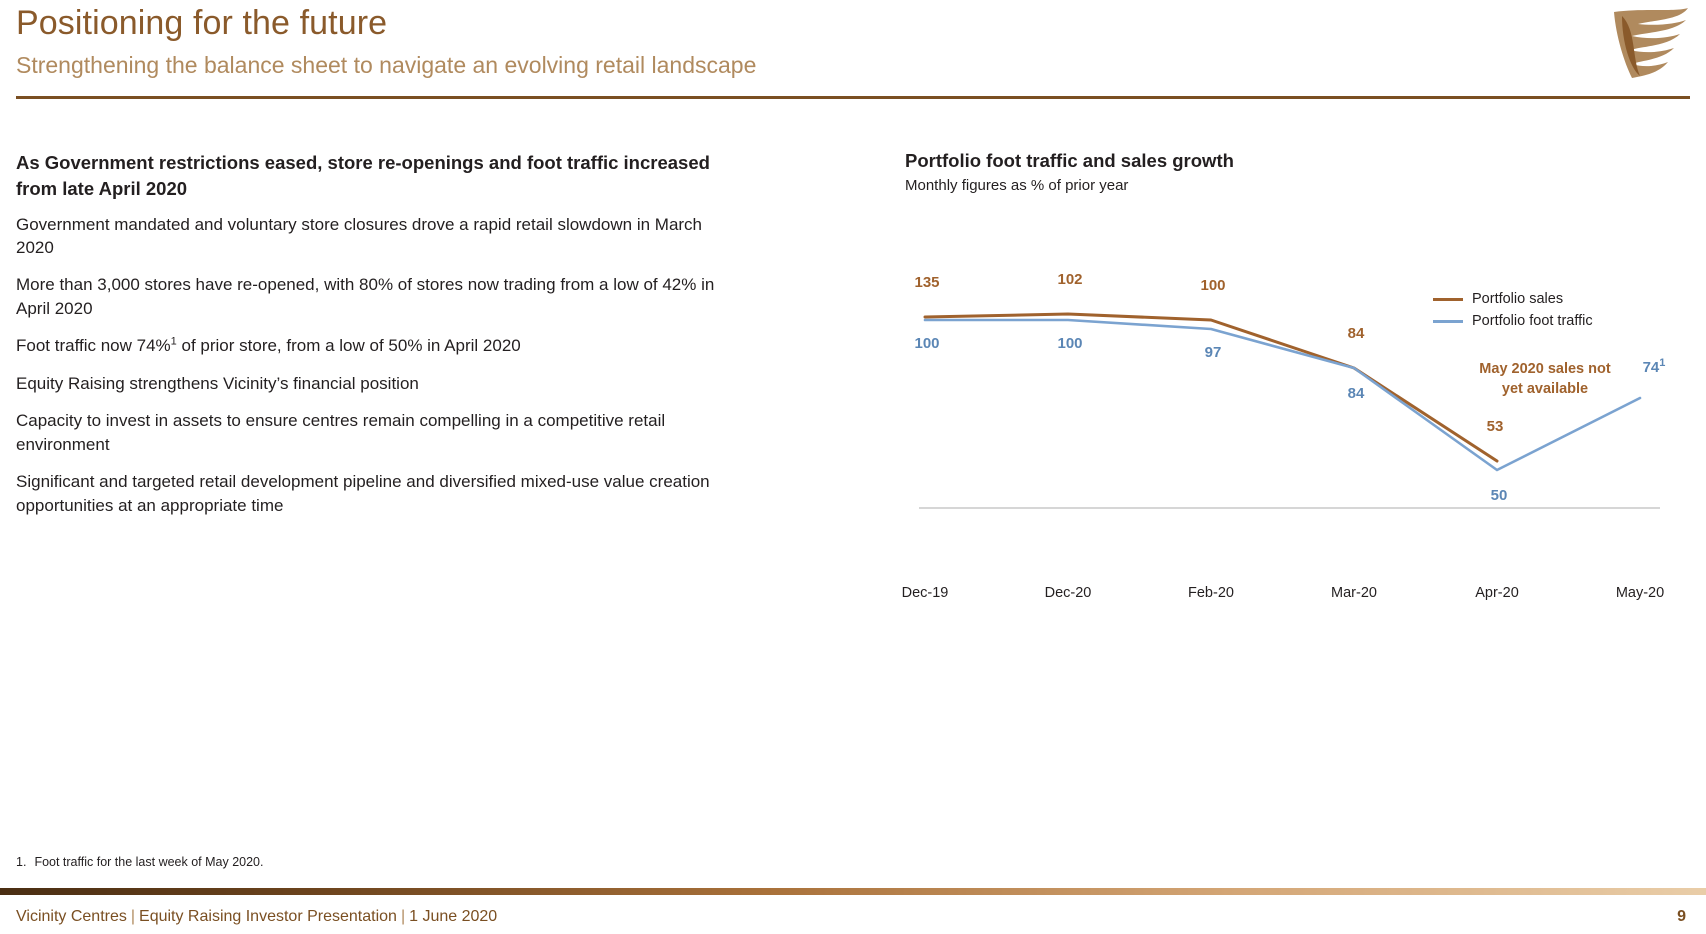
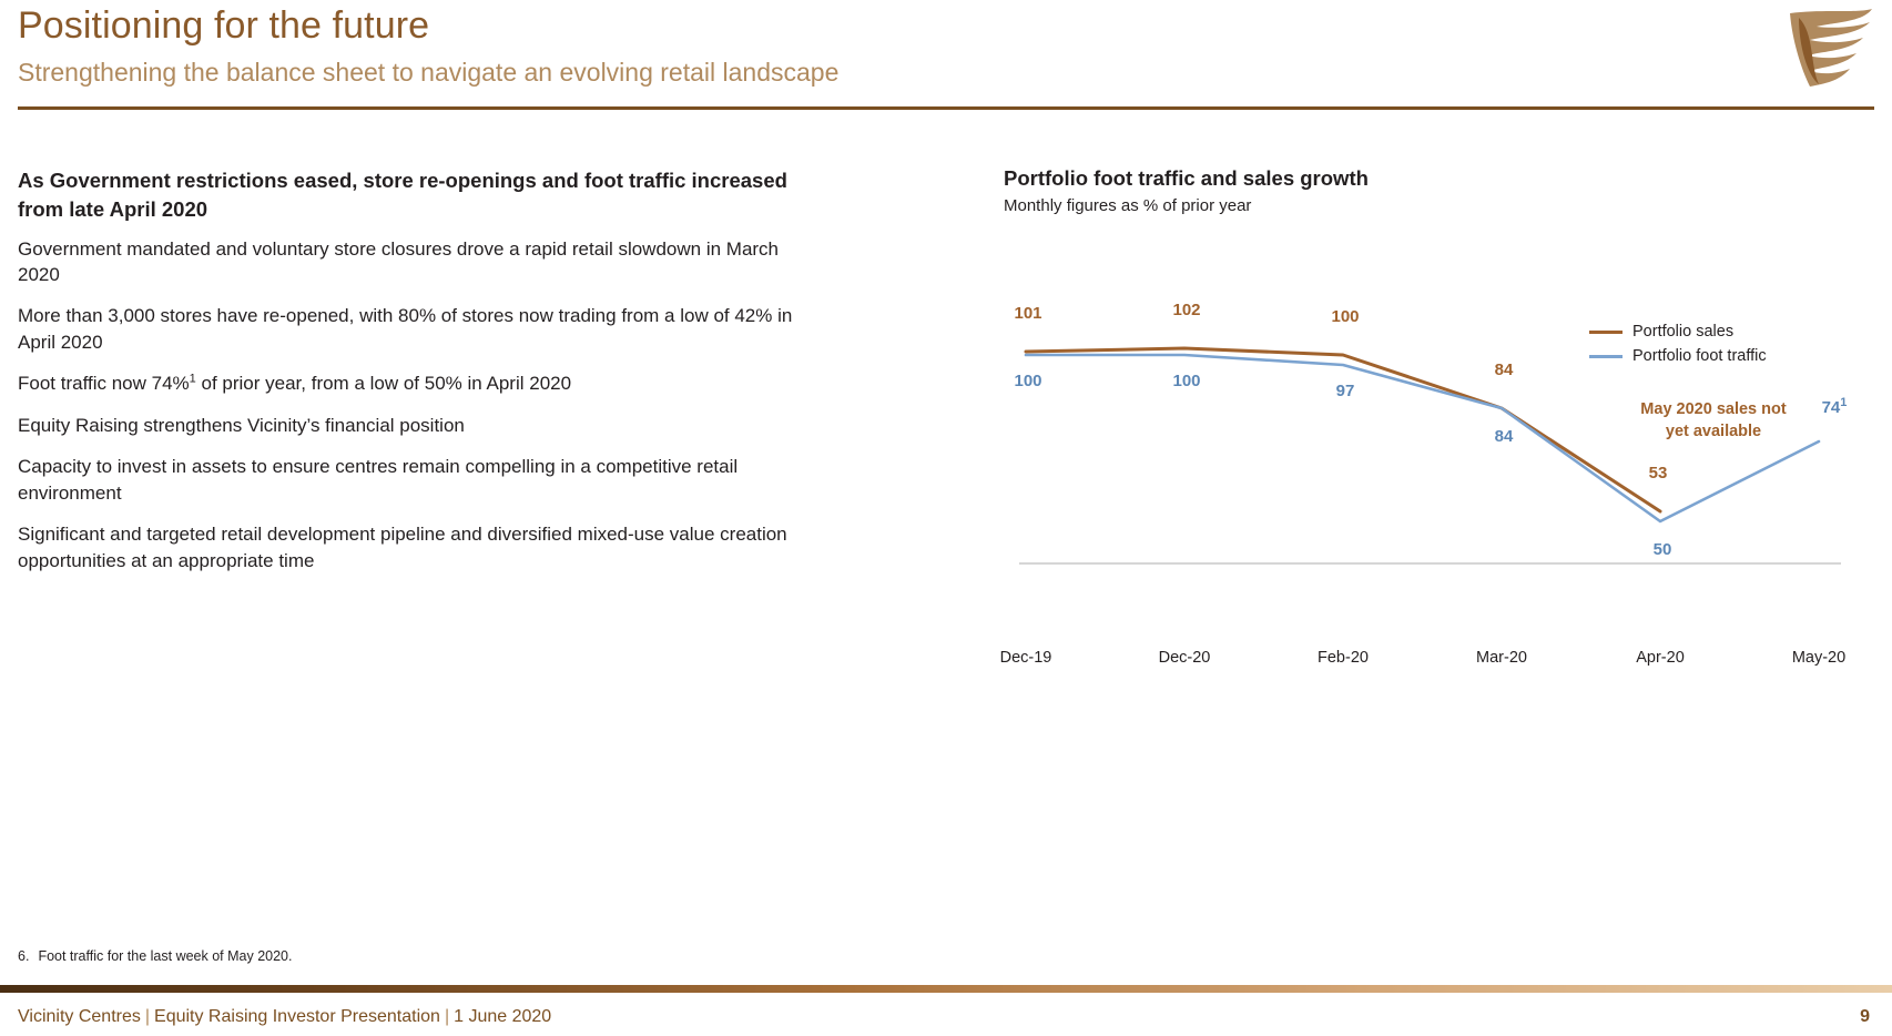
  Positioning for the future
  Strengthening the balance sheet to navigate an evolving retail landscape
  As Government restrictions eased, store re-openings and foot traffic increased from late April 2020
  Government mandated and voluntary store closures drove a rapid retail slowdown in March 2020
  More than 3,000 stores have re-opened, with 80% of stores now trading from a low of 42% in April 2020
- Foot traffic now 74%1 of prior store, from a low of 50% in April 2020
+ Foot traffic now 74%1 of prior year, from a low of 50% in April 2020
  Equity Raising strengthens Vicinity’s financial position
  Capacity to invest in assets to ensure centres remain compelling in a competitive retail environment
  Significant and targeted retail development pipeline and diversified mixed-use value creation opportunities at an appropriate time
  Portfolio foot traffic and sales growth
  Monthly figures as % of prior year
  Portfolio sales
  Portfolio foot traffic
  May 2020 sales not yet available
- 135
+ 101
  102
  100
  84
  53
  100
  100
  97
  84
  50
  741
  Dec-19
  Dec-20
  Feb-20
  Mar-20
  Apr-20
  May-20
- 1. Foot traffic for the last week of May 2020.
+ 6. Foot traffic for the last week of May 2020.
  Vicinity Centres | Equity Raising Investor Presentation | 1 June 2020
  9
